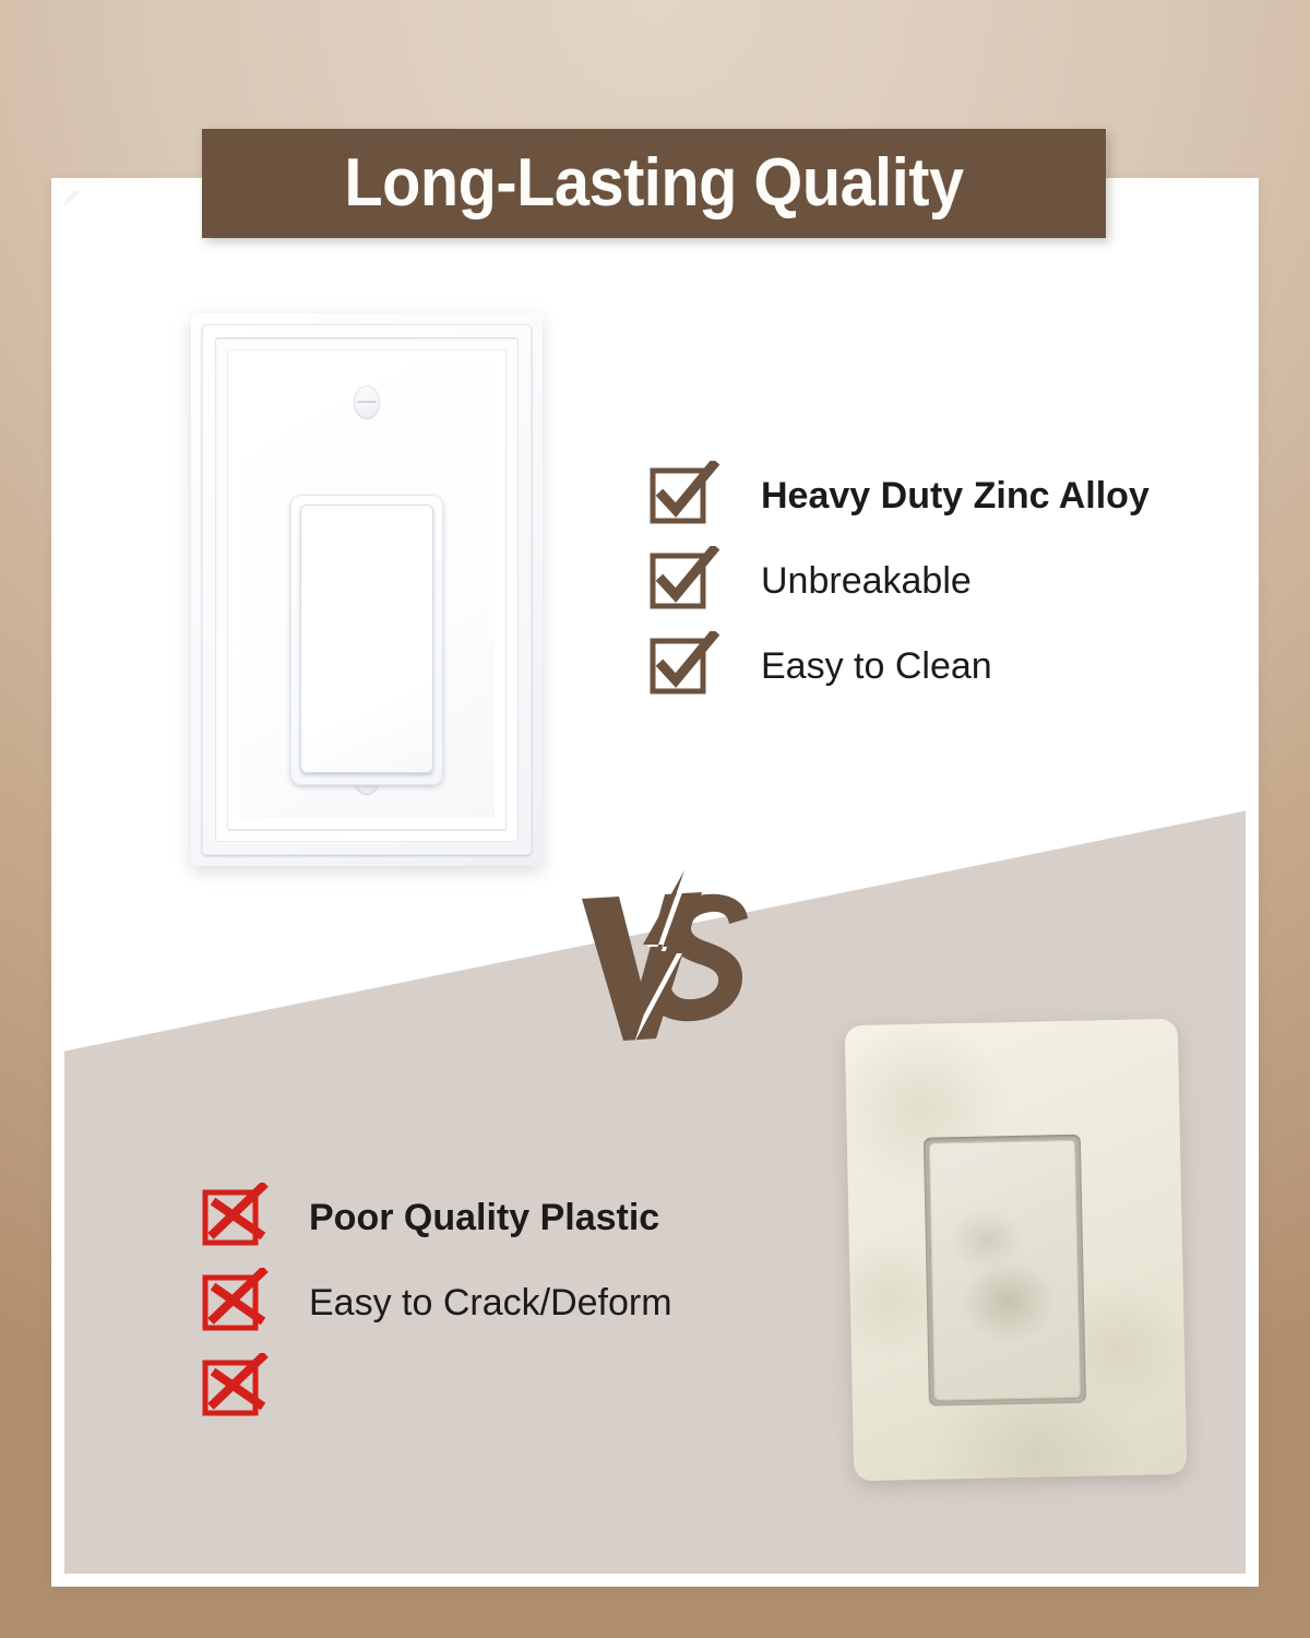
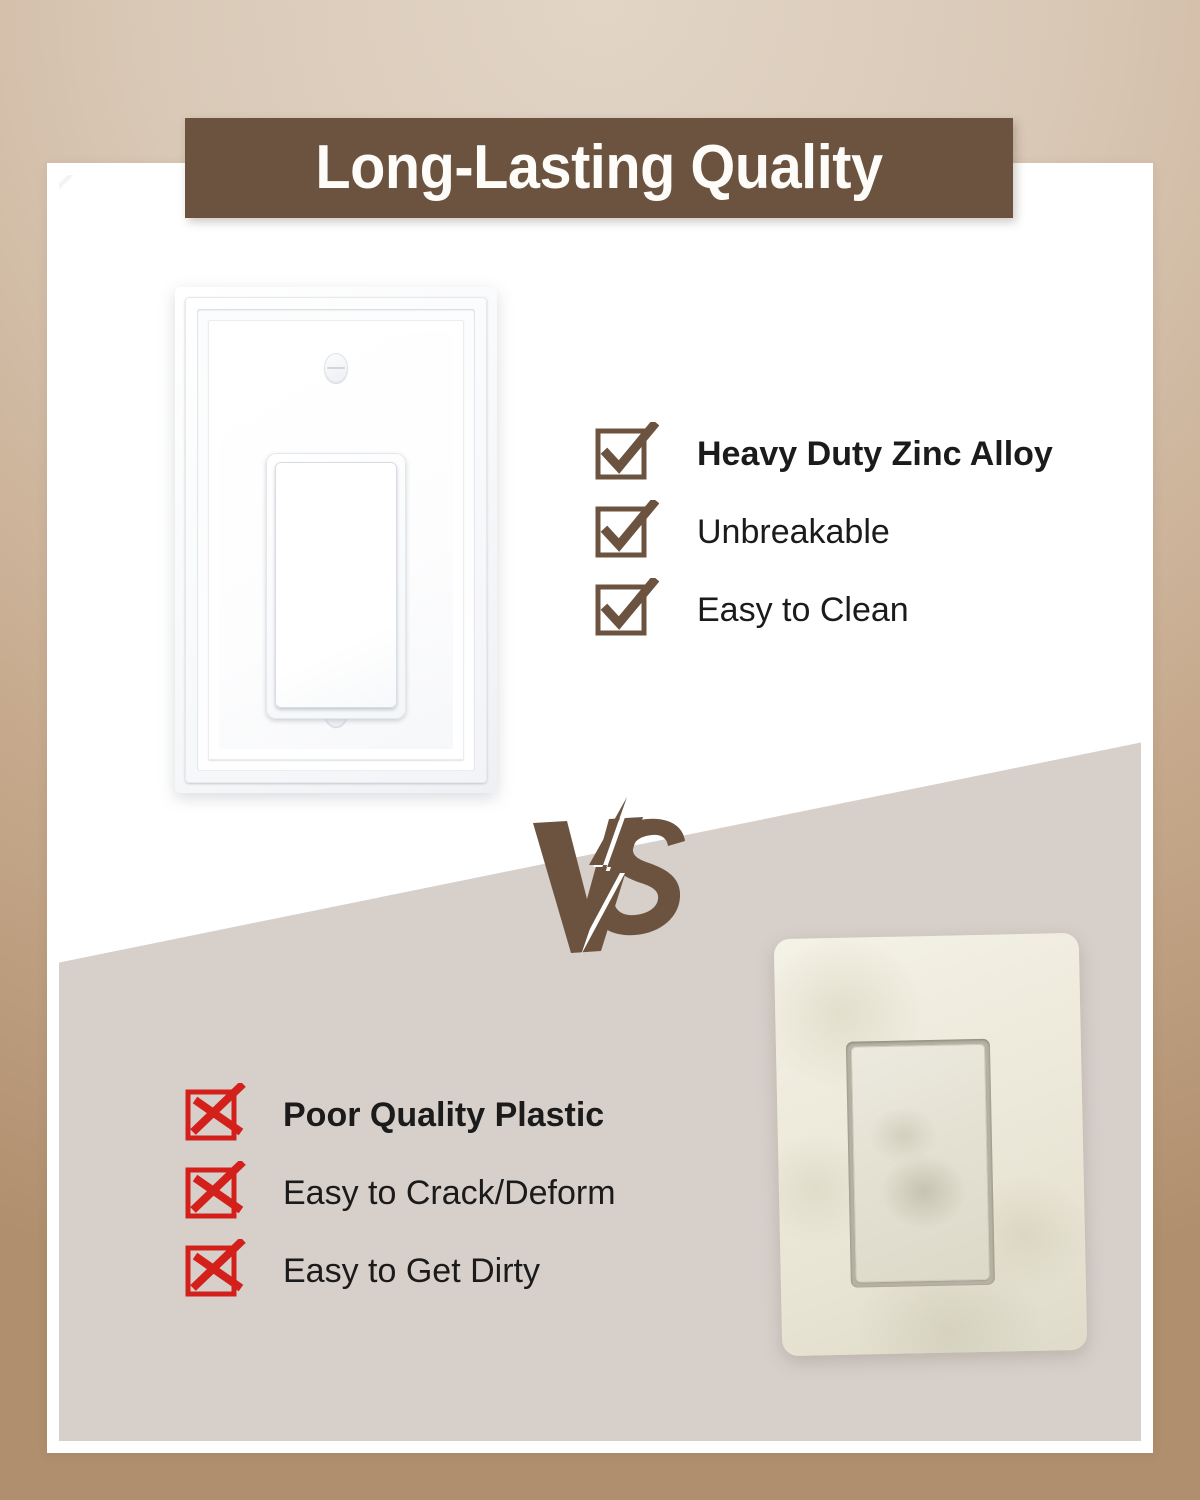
  Long-Lasting Quality
  Heavy Duty Zinc Alloy
  Unbreakable
  Easy to Clean
  Poor Quality Plastic
  Easy to Crack/Deform
+ Easy to Get Dirty
